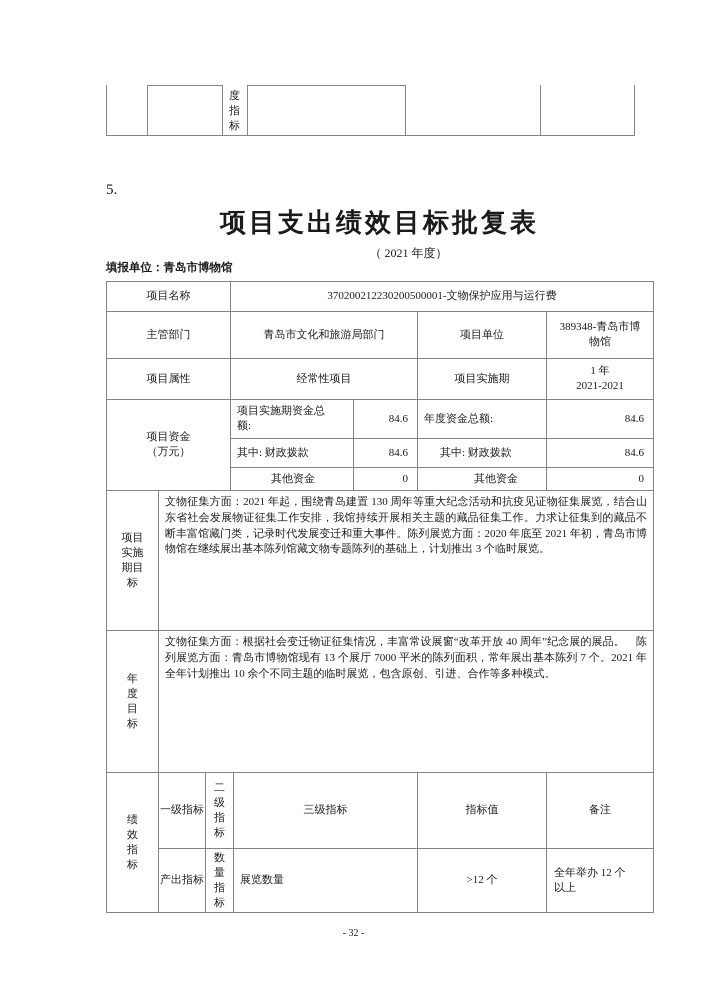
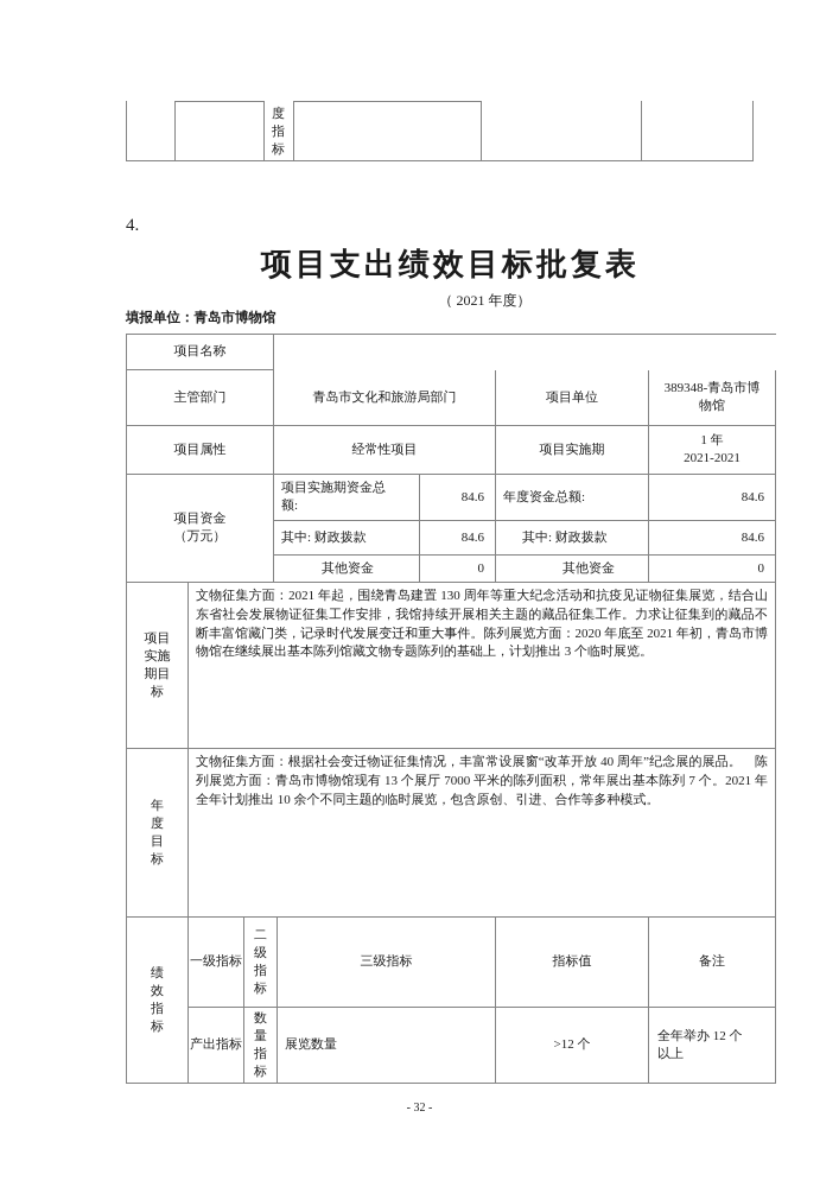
  度指标
- 5.
+ 4.
  项目支出绩效目标批复表
  （ 2021 年度）
  填报单位：青岛市博物馆
  项目名称
- 370200212230200500001-文物保护应用与运行费
  主管部门
  青岛市文化和旅游局部门
  项目单位
  389348-青岛市博物馆
  项目属性
  经常性项目
  项目实施期
  1 年
  2021-2021
  项目资金
  （万元）
  项目实施期资金总额:
  84.6
  年度资金总额:
  84.6
  其中: 财政拨款
  84.6
  其中: 财政拨款
  84.6
  其他资金
  0
  其他资金
  0
  项目实施期目标
  文物征集方面：2021 年起，围绕青岛建置 130 周年等重大纪念活动和抗疫见证物征集展览，结合山东省社会发展物证征集工作安排，我馆持续开展相关主题的藏品征集工作。力求让征集到的藏品不断丰富馆藏门类，记录时代发展变迁和重大事件。陈列展览方面：2020 年底至 2021 年初，青岛市博物馆在继续展出基本陈列馆藏文物专题陈列的基础上，计划推出 3 个临时展览。
  年度目标
  文物征集方面：根据社会变迁物证征集情况，丰富常设展窗“改革开放 40 周年”纪念展的展品。 陈列展览方面：青岛市博物馆现有 13 个展厅 7000 平米的陈列面积，常年展出基本陈列 7 个。2021 年全年计划推出 10 余个不同主题的临时展览，包含原创、引进、合作等多种模式。
  绩效指标
  一级指标
  二级指标
  三级指标
  指标值
  备注
  产出指标
  数量指标
  展览数量
  >12 个
  全年举办 12 个以上
  - 32 -
